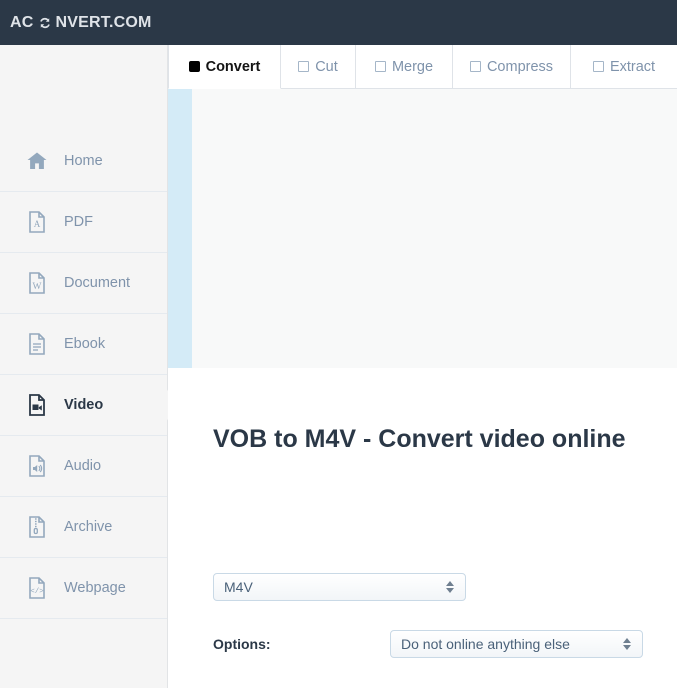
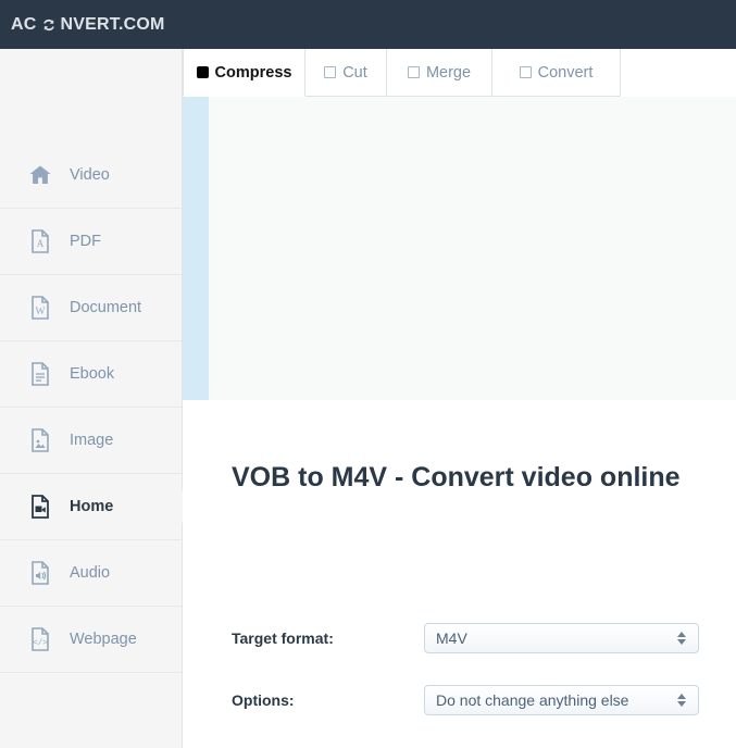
  AC
  NVERT.COM
- Home
+ Video
  A
  PDF
  W
  Document
  Ebook
+ Image
- Video
+ Home
  Audio
- Archive
  </>
  Webpage
- Convert
+ Compress
  Cut
  Merge
- Compress
+ Convert
- Extract
  VOB to M4V - Convert video online
+ Target format:
  M4V
  Options:
- Do not online anything else
+ Do not change anything else
